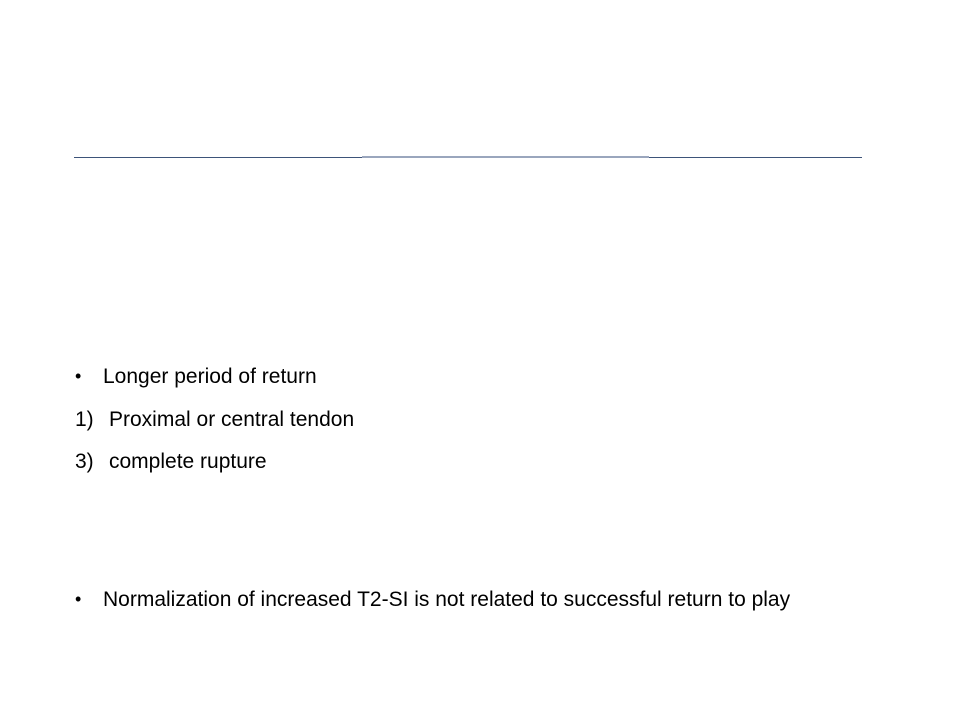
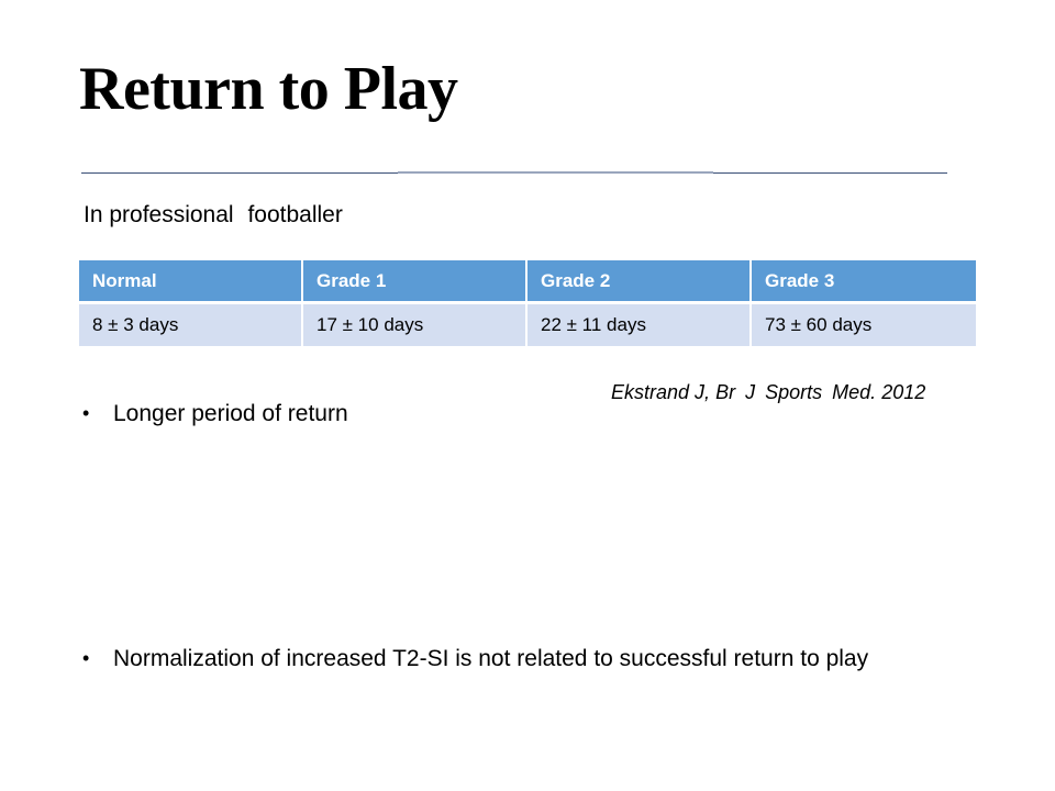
+ Return to Play
+ In professional footballer
+ Normal	Grade 1	Grade 2	Grade 3
+ 8 ± 3 days	17 ± 10 days	22 ± 11 days	73 ± 60 days
+ Ekstrand J, Br J Sports Med. 2012
  •
  Longer period of return
- 1)
- Proximal or central tendon
- 3)
- complete rupture
  •
  Normalization of increased T2-SI is not related to successful return to play
